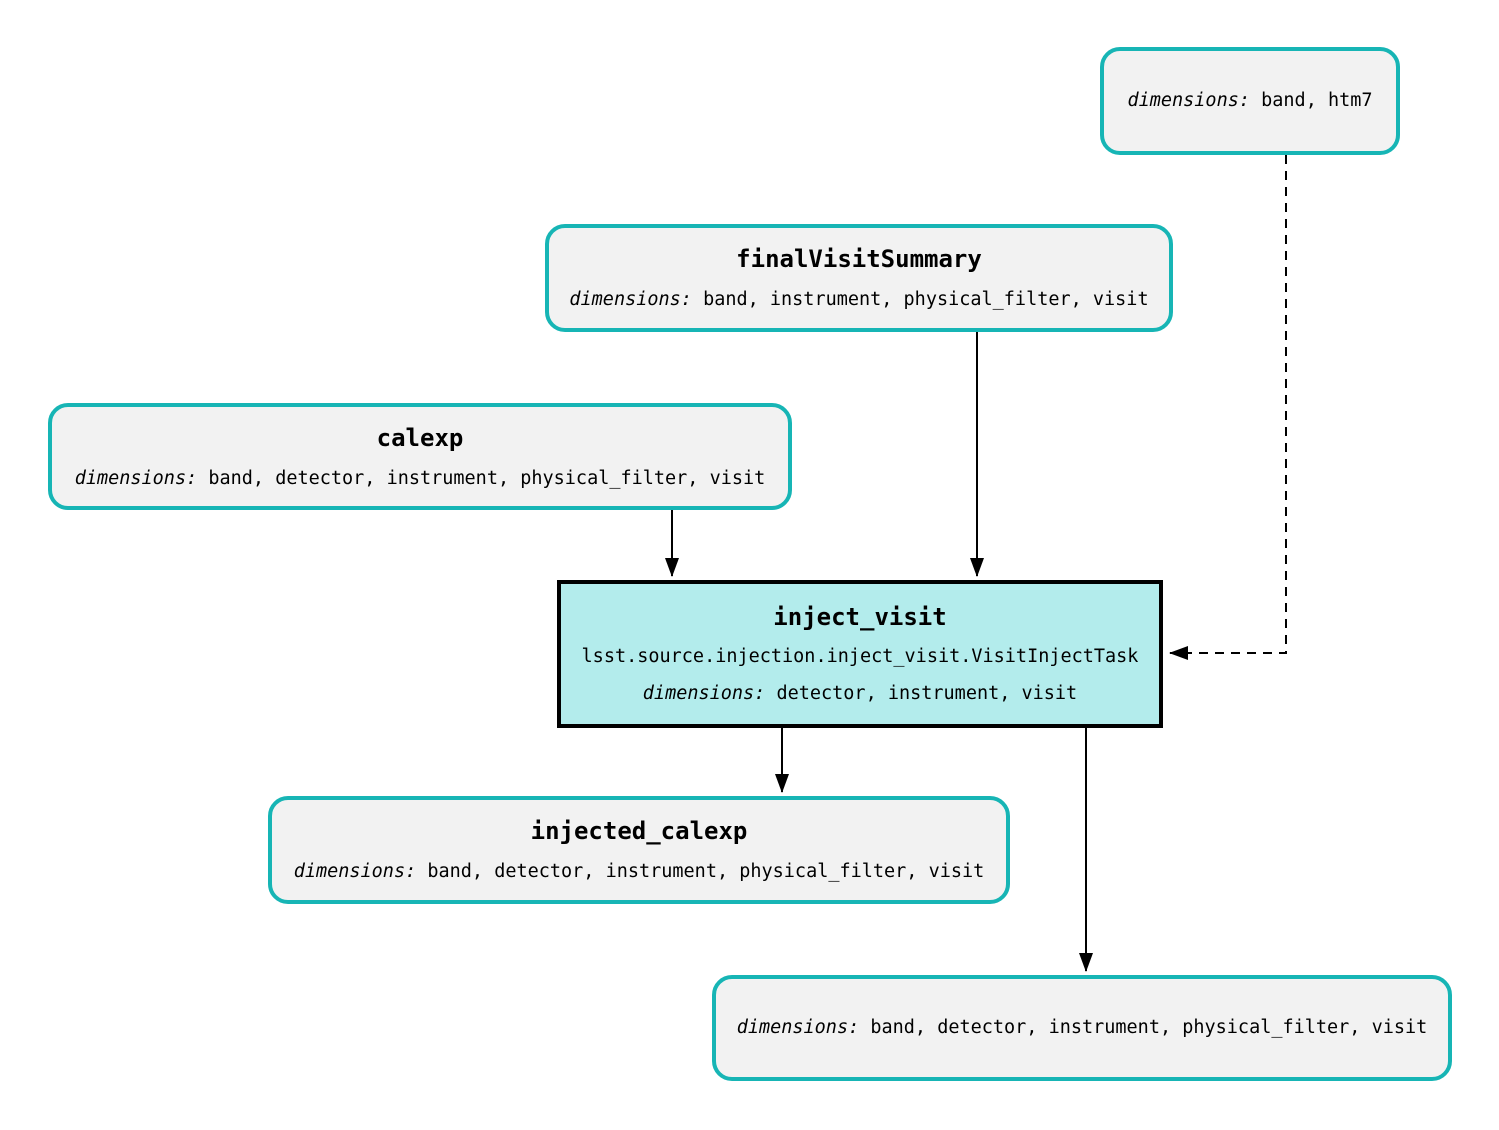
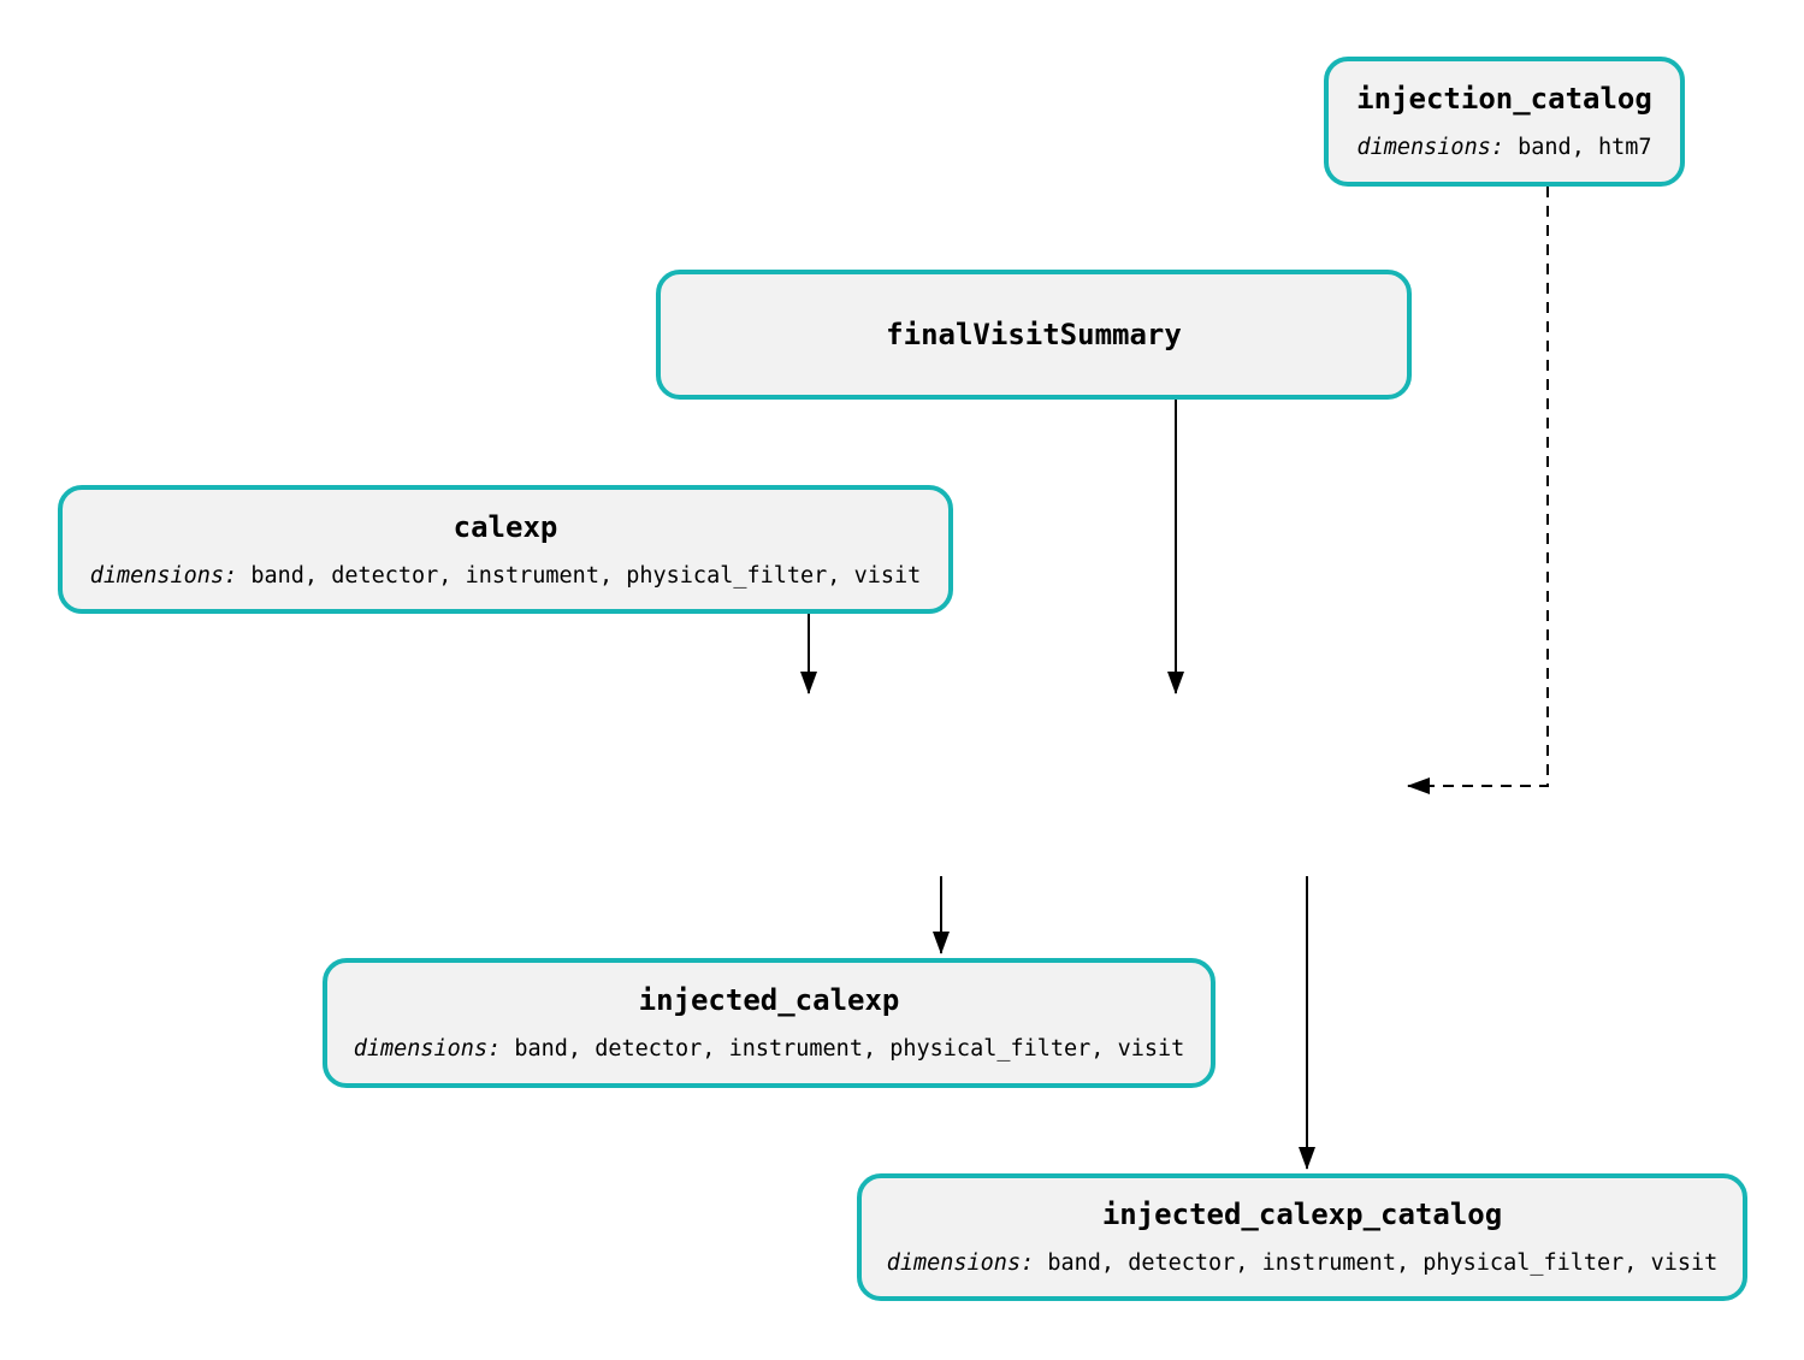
+ injection_catalog
  dimensions: band, htm7
  finalVisitSummary
- dimensions: band, instrument, physical_filter, visit
  calexp
  dimensions: band, detector, instrument, physical_filter, visit
- inject_visit
- lsst.source.injection.inject_visit.VisitInjectTask
- dimensions: detector, instrument, visit
  injected_calexp
  dimensions: band, detector, instrument, physical_filter, visit
+ injected_calexp_catalog
  dimensions: band, detector, instrument, physical_filter, visit
